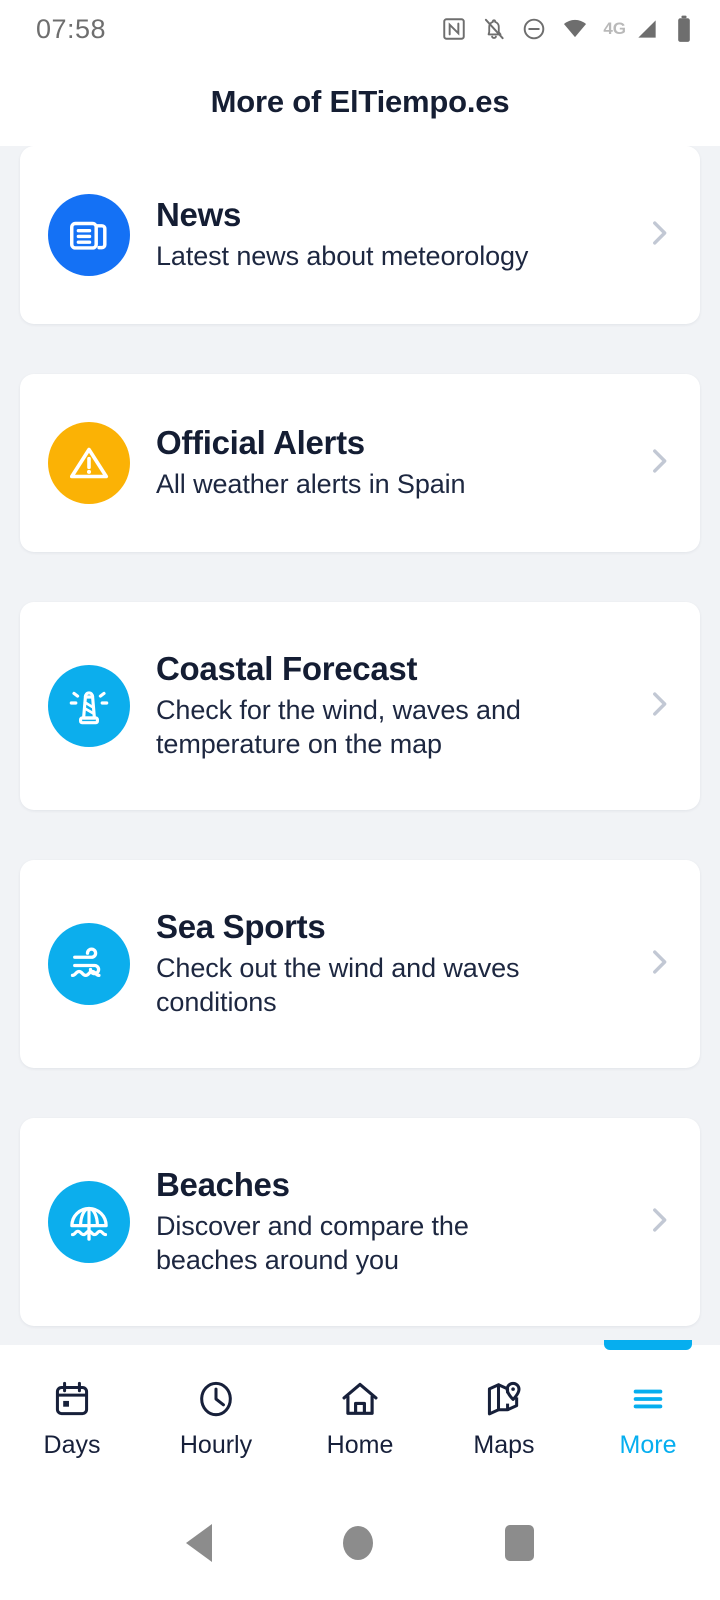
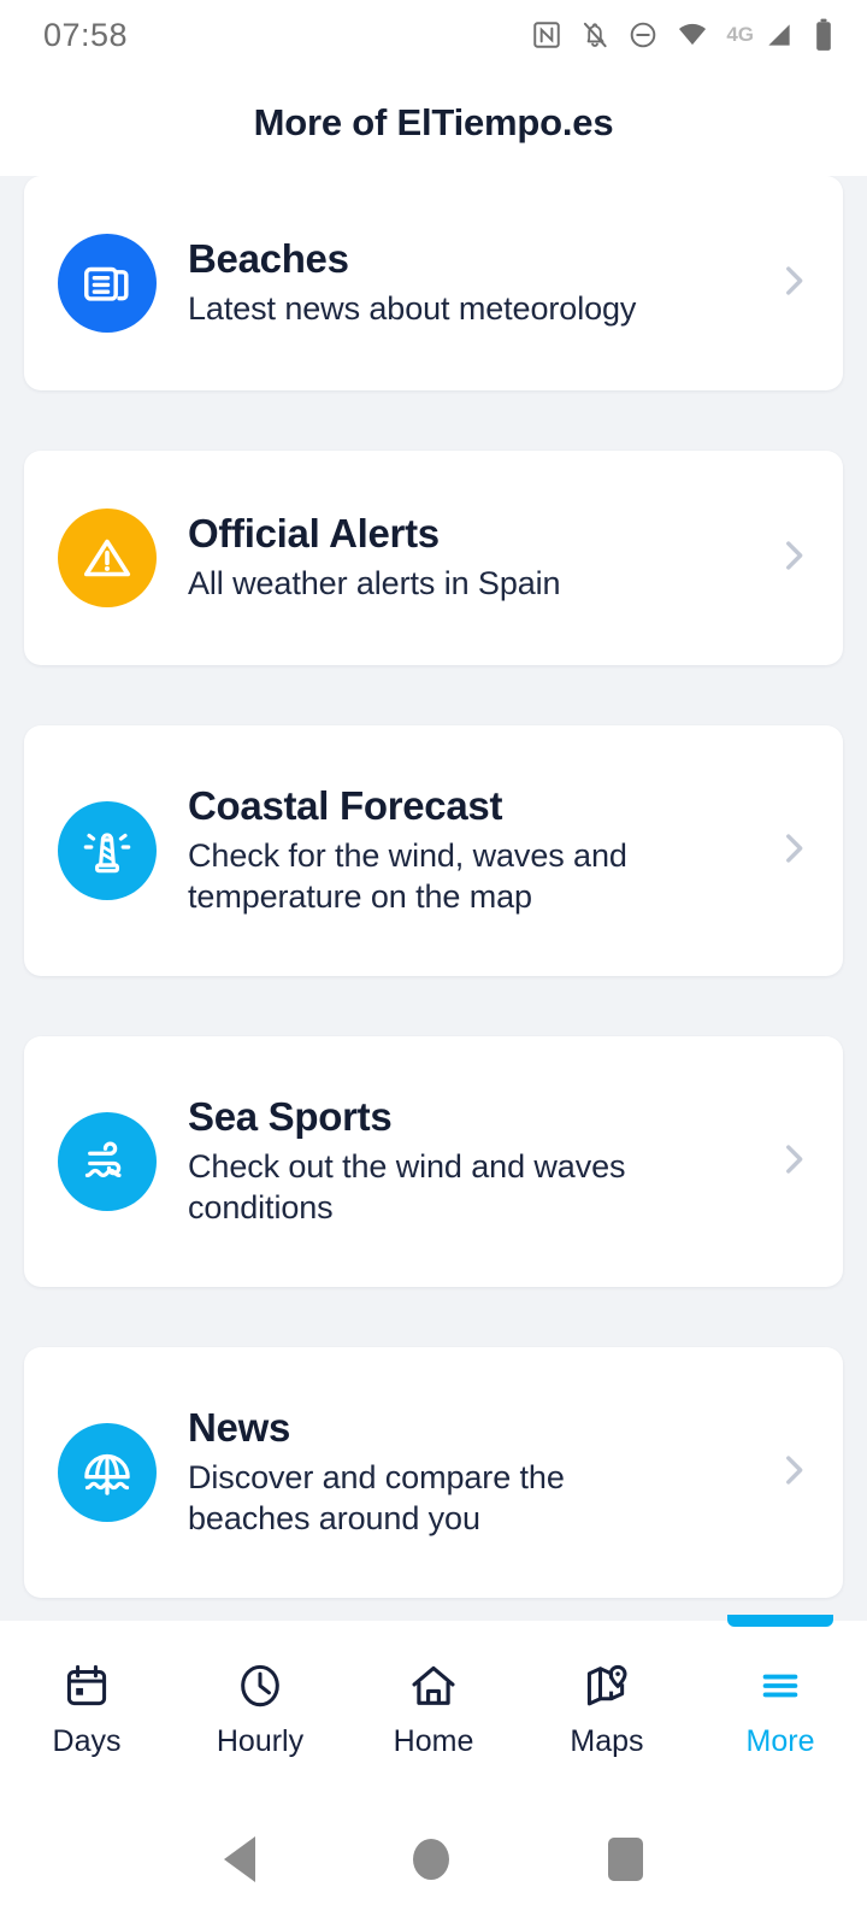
  07:58
  4G
  More of ElTiempo.es
- News
+ Beaches
  Latest news about meteorology
  Official Alerts
  All weather alerts in Spain
  Coastal Forecast
  Check for the wind, waves and temperature on the map
  Sea Sports
  Check out the wind and waves conditions
- Beaches
+ News
  Discover and compare the beaches around you
  Days
  Hourly
  Home
  Maps
  More
